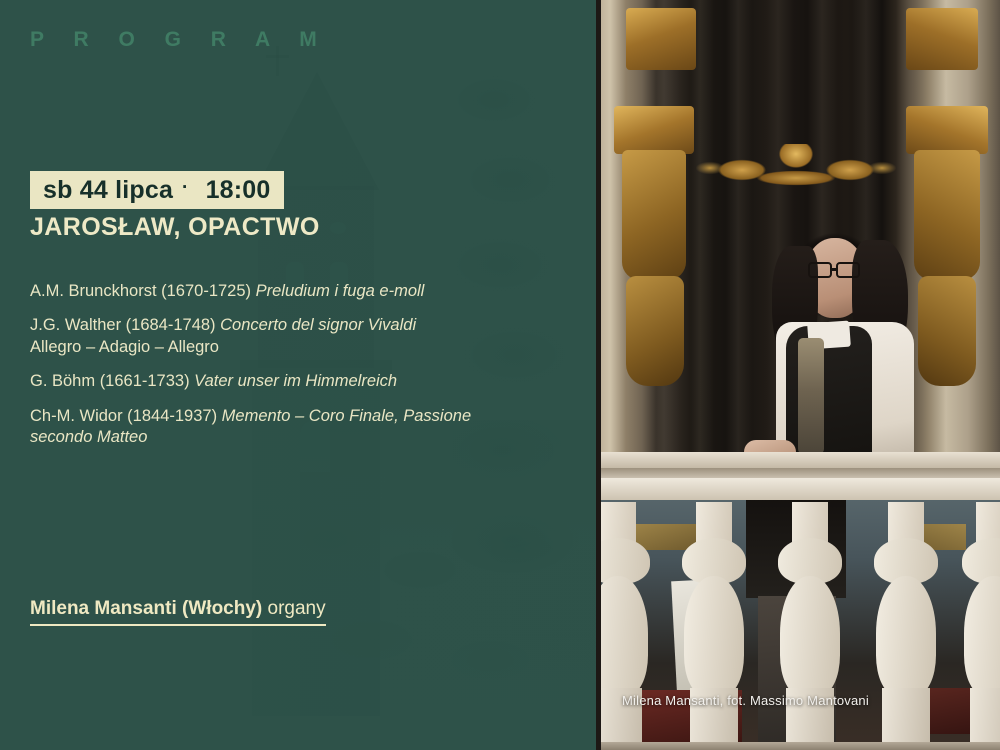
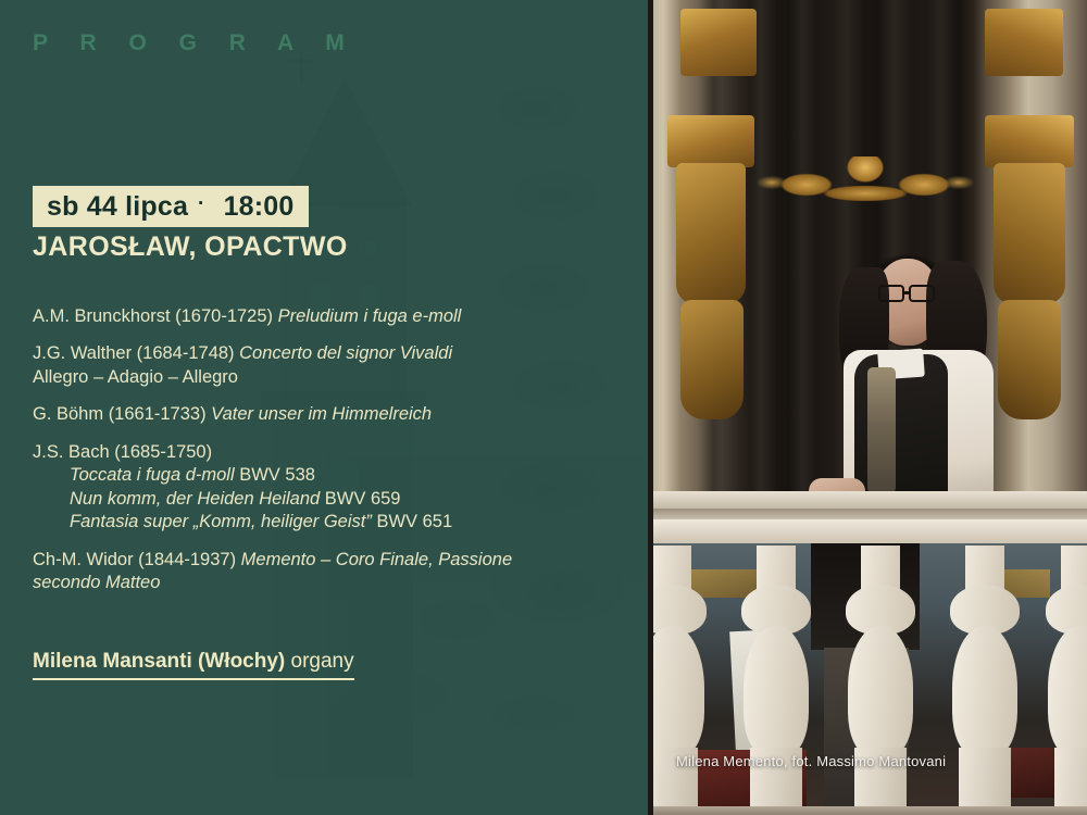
  P R O G R A M
  sb 44 lipca
  ·
  18:00
  JAROSŁAW, OPACTWO
  A.M. Brunckhorst (1670-1725) Preludium i fuga e-moll
  J.G. Walther (1684-1748) Concerto del signor Vivaldi
  Allegro – Adagio – Allegro
  G. Böhm (1661-1733) Vater unser im Himmelreich
+ J.S. Bach (1685-1750)
+ Toccata i fuga d-moll BWV 538
+ Nun komm, der Heiden Heiland BWV 659
+ Fantasia super „Komm, heiliger Geist” BWV 651
  Ch-M. Widor (1844-1937) Memento – Coro Finale, Passione secondo Matteo
  Milena Mansanti (Włochy) organy
- Milena Mansanti, fot. Massimo Mantovani
+ Milena Memento, fot. Massimo Mantovani
